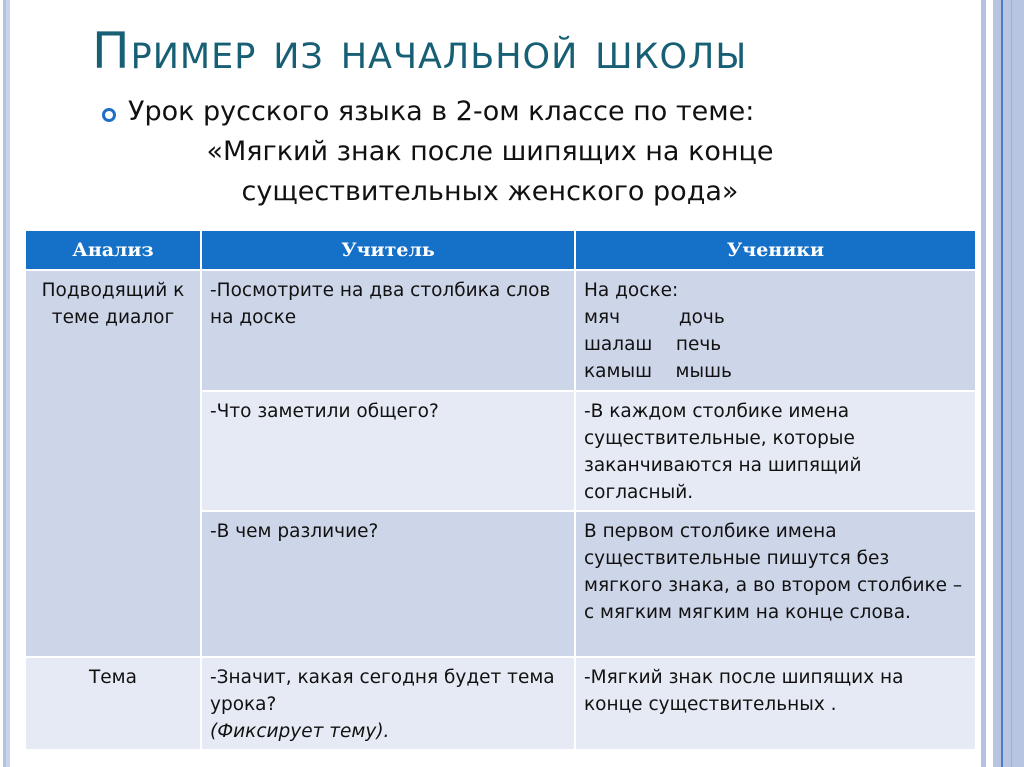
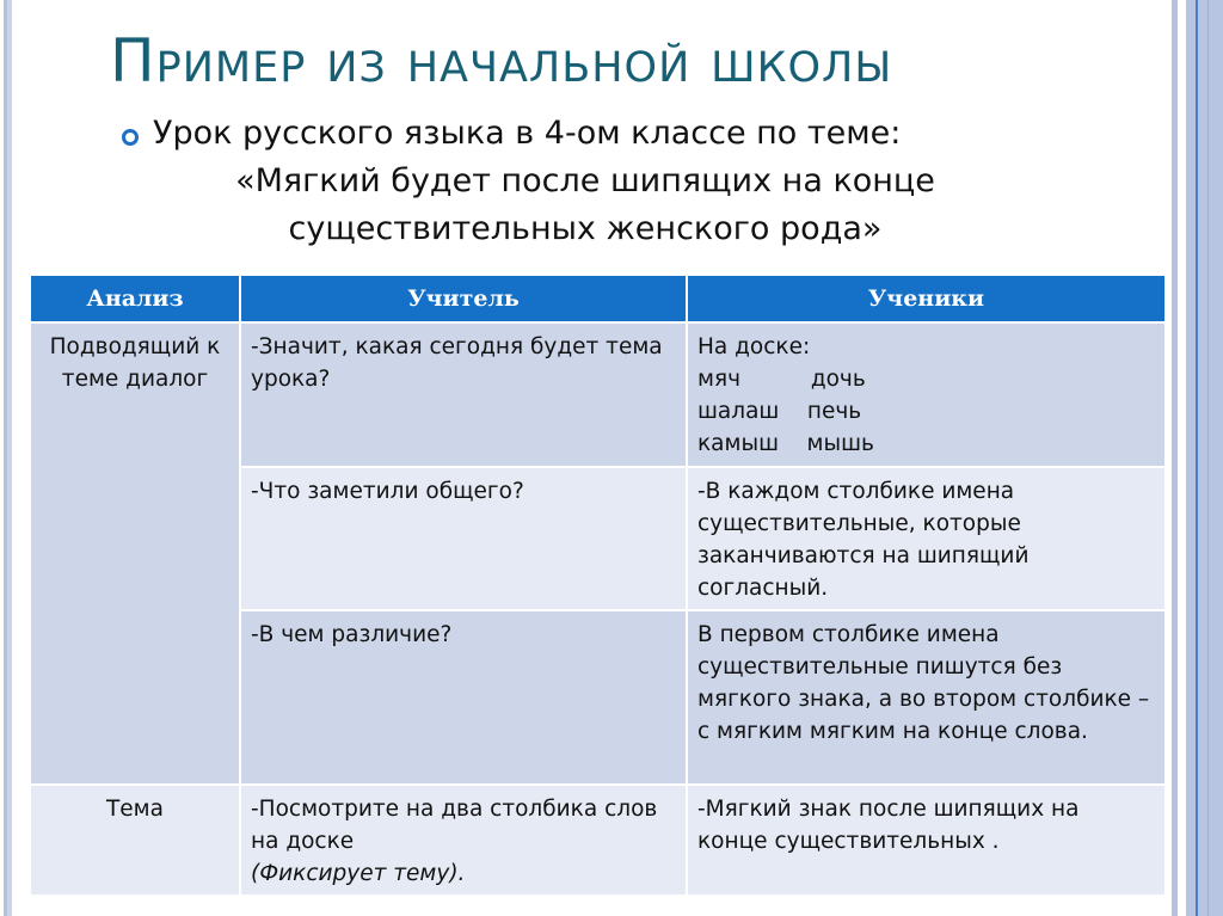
  Пример из начальной школы
- Урок русского языка в 2-ом классе по теме:
+ Урок русского языка в 4-ом классе по теме:
- «Мягкий знак после шипящих на конце
+ «Мягкий будет после шипящих на конце
  существительных женского рода»
  Анализ	Учитель	Ученики
- Подводящий к теме диалог	-Посмотрите на два столбика слов на доске	На доске: мяч дочь шалаш печь камыш мышь
+ Подводящий к теме диалог	-Значит, какая сегодня будет тема урока?	На доске: мяч дочь шалаш печь камыш мышь
  -Что заметили общего?	-В каждом столбике имена существительные, которые заканчиваются на шипящий согласный.
  -В чем различие?	В первом столбике имена существительные пишутся без мягкого знака, а во втором столбике – с мягким мягким на конце слова.
- Тема	-Значит, какая сегодня будет тема урока? (Фиксирует тему).	-Мягкий знак после шипящих на конце существительных .
+ Тема	-Посмотрите на два столбика слов на доске (Фиксирует тему).	-Мягкий знак после шипящих на конце существительных .
